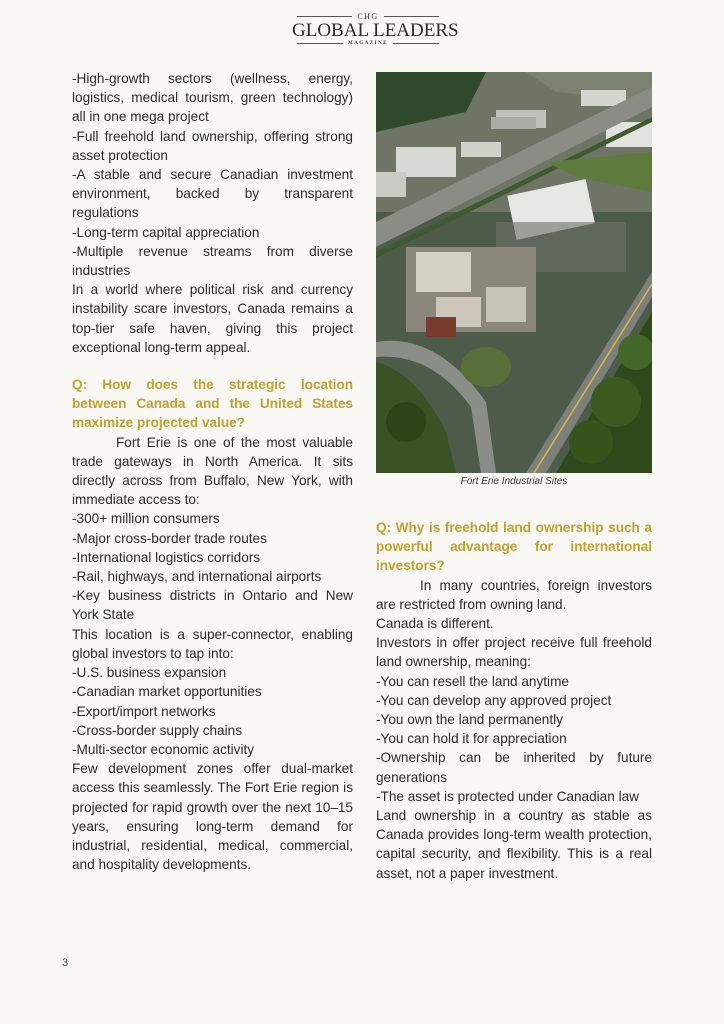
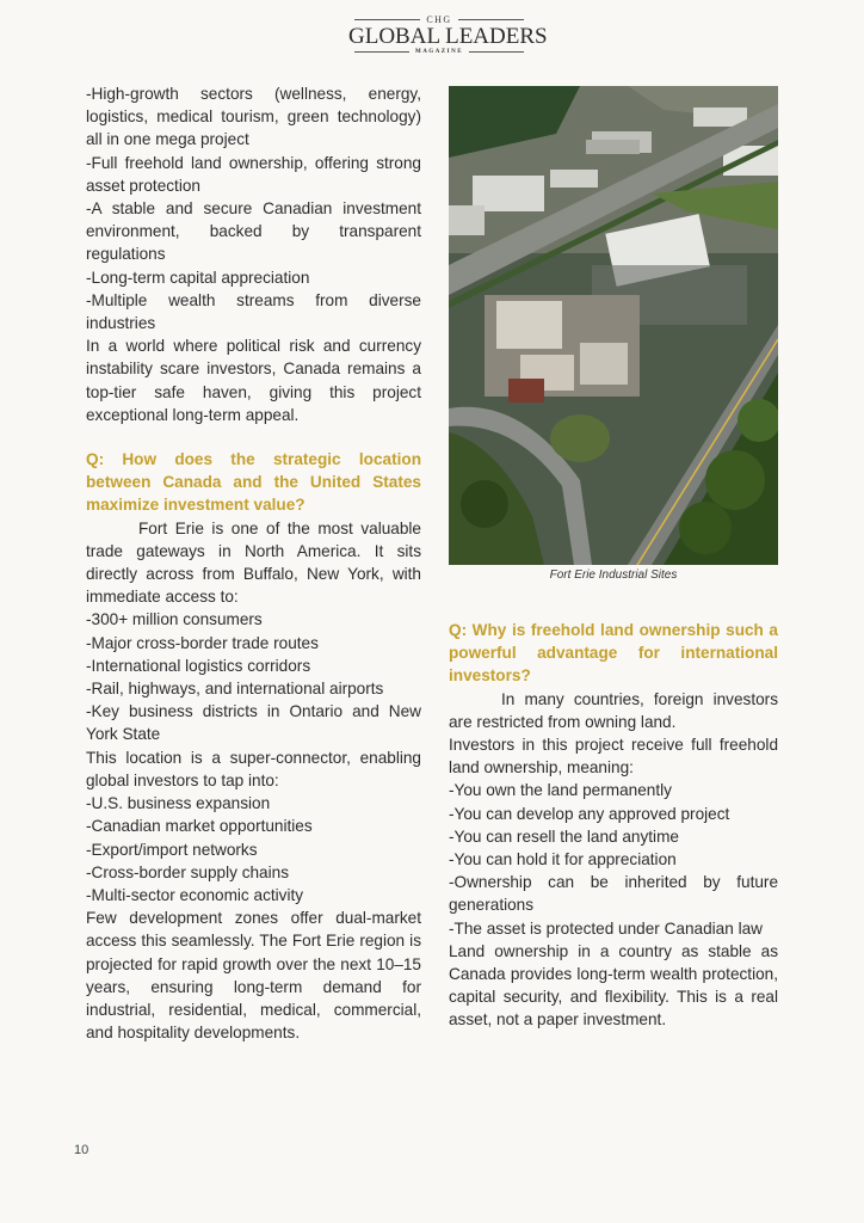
  CHG
  GLOBAL LEADERS
  -High-growth sectors (wellness, energy, logistics, medical tourism, green technology) all in one mega project
  -Full freehold land ownership, offering strong asset protection
  -A stable and secure Canadian investment environment, backed by transparent regulations
  -Long-term capital appreciation
- -Multiple revenue streams from diverse industries
+ -Multiple wealth streams from diverse industries
  In a world where political risk and currency instability scare investors, Canada remains a top-tier safe haven, giving this project exceptional long-term appeal.
- Q: How does the strategic location between Canada and the United States maximize projected value?
+ Q: How does the strategic location between Canada and the United States maximize investment value?
  Fort Erie is one of the most valuable trade gateways in North America. It sits directly across from Buffalo, New York, with immediate access to:
  -300+ million consumers
  -Major cross-border trade routes
  -International logistics corridors
  -Rail, highways, and international airports
  -Key business districts in Ontario and New York State
  This location is a super-connector, enabling global investors to tap into:
  -U.S. business expansion
  -Canadian market opportunities
  -Export/import networks
  -Cross-border supply chains
  -Multi-sector economic activity
  Few development zones offer dual-market access this seamlessly. The Fort Erie region is projected for rapid growth over the next 10–15 years, ensuring long-term demand for industrial, residential, medical, commercial, and hospitality developments.
  Fort Erie Industrial Sites
  Q: Why is freehold land ownership such a powerful advantage for international investors?
  In many countries, foreign investors are restricted from owning land.
- Canada is different.
- Investors in offer project receive full freehold land ownership, meaning:
+ Investors in this project receive full freehold land ownership, meaning:
- -You can resell the land anytime
+ -You own the land permanently
  -You can develop any approved project
- -You own the land permanently
+ -You can resell the land anytime
  -You can hold it for appreciation
  -Ownership can be inherited by future generations
  -The asset is protected under Canadian law
  Land ownership in a country as stable as Canada provides long-term wealth protection, capital security, and flexibility. This is a real asset, not a paper investment.
- 3
+ 10
